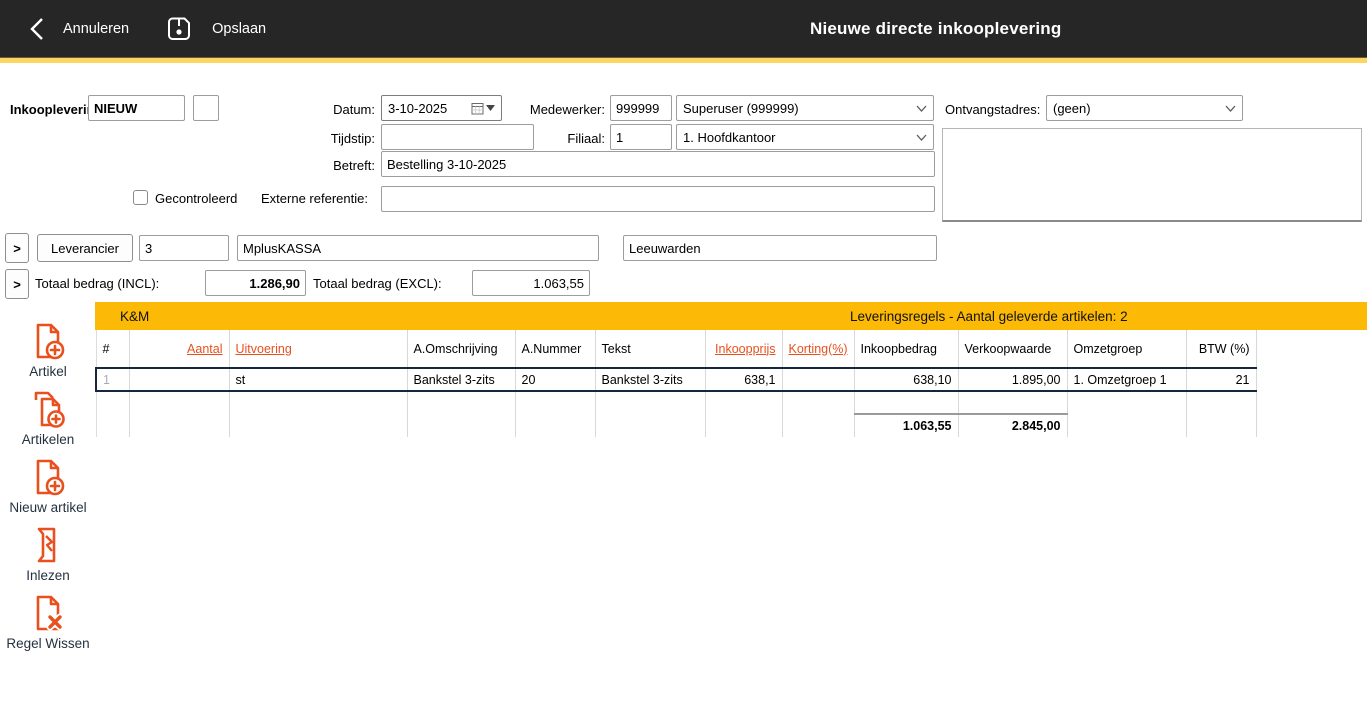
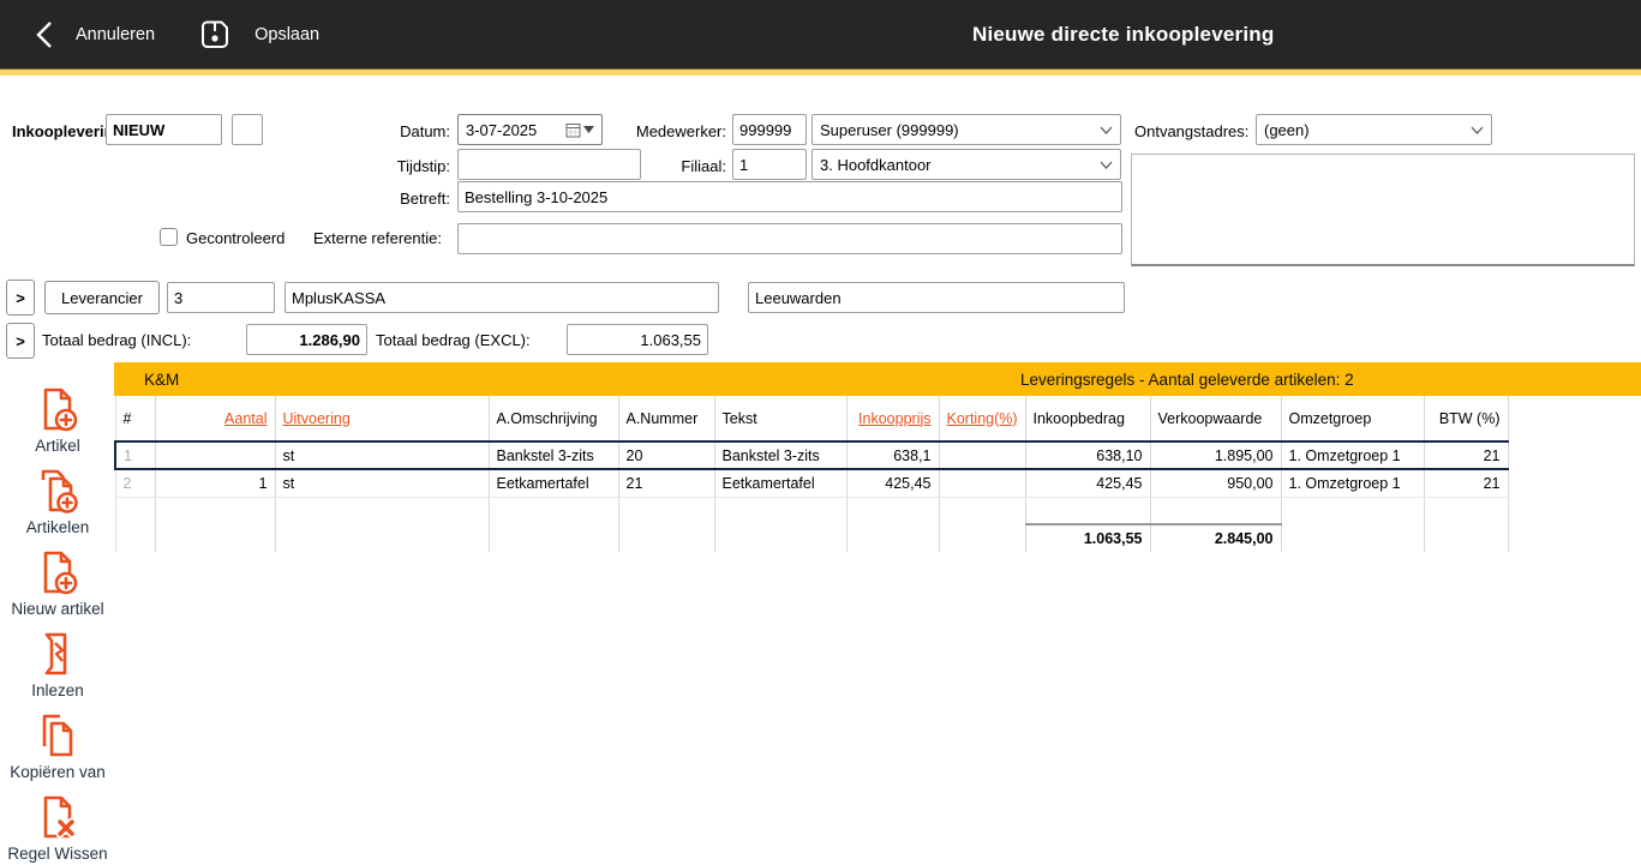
  Annuleren
  Opslaan
  Nieuwe directe inkooplevering
  Inkoopleveri
  NIEUW
  Datum:
- 3-10-2025
+ 3-07-2025
  Medewerker:
  999999
  Superuser (999999)
  Ontvangstadres:
  (geen)
  Tijdstip:
  Filiaal:
  1
- 1. Hoofdkantoor
+ 3. Hoofdkantoor
  Betreft:
  Bestelling 3-10-2025
  Gecontroleerd
  Externe referentie:
  >
  Leverancier
  3
  MplusKASSA
  Leeuwarden
  >
  Totaal bedrag (INCL):
  1.286,90
  Totaal bedrag (EXCL):
  1.063,55
  K&M
  Leveringsregels - Aantal geleverde artikelen: 2
  #	Aantal	Uitvoering	A.Omschrijving	A.Nummer	Tekst	Inkoopprijs	Korting(%)	Inkoopbedrag	Verkoopwaarde	Omzetgroep	BTW (%)
  1		st	Bankstel 3-zits	20	Bankstel 3-zits	638,1		638,10	1.895,00	1. Omzetgroep 1	21
+ 2	1	st	Eetkamertafel	21	Eetkamertafel	425,45		425,45	950,00	1. Omzetgroep 1	21
  								1.063,55	2.845,00
  Artikel
  Artikelen
  Nieuw artikel
  Inlezen
+ Kopiëren van
  Regel Wissen
